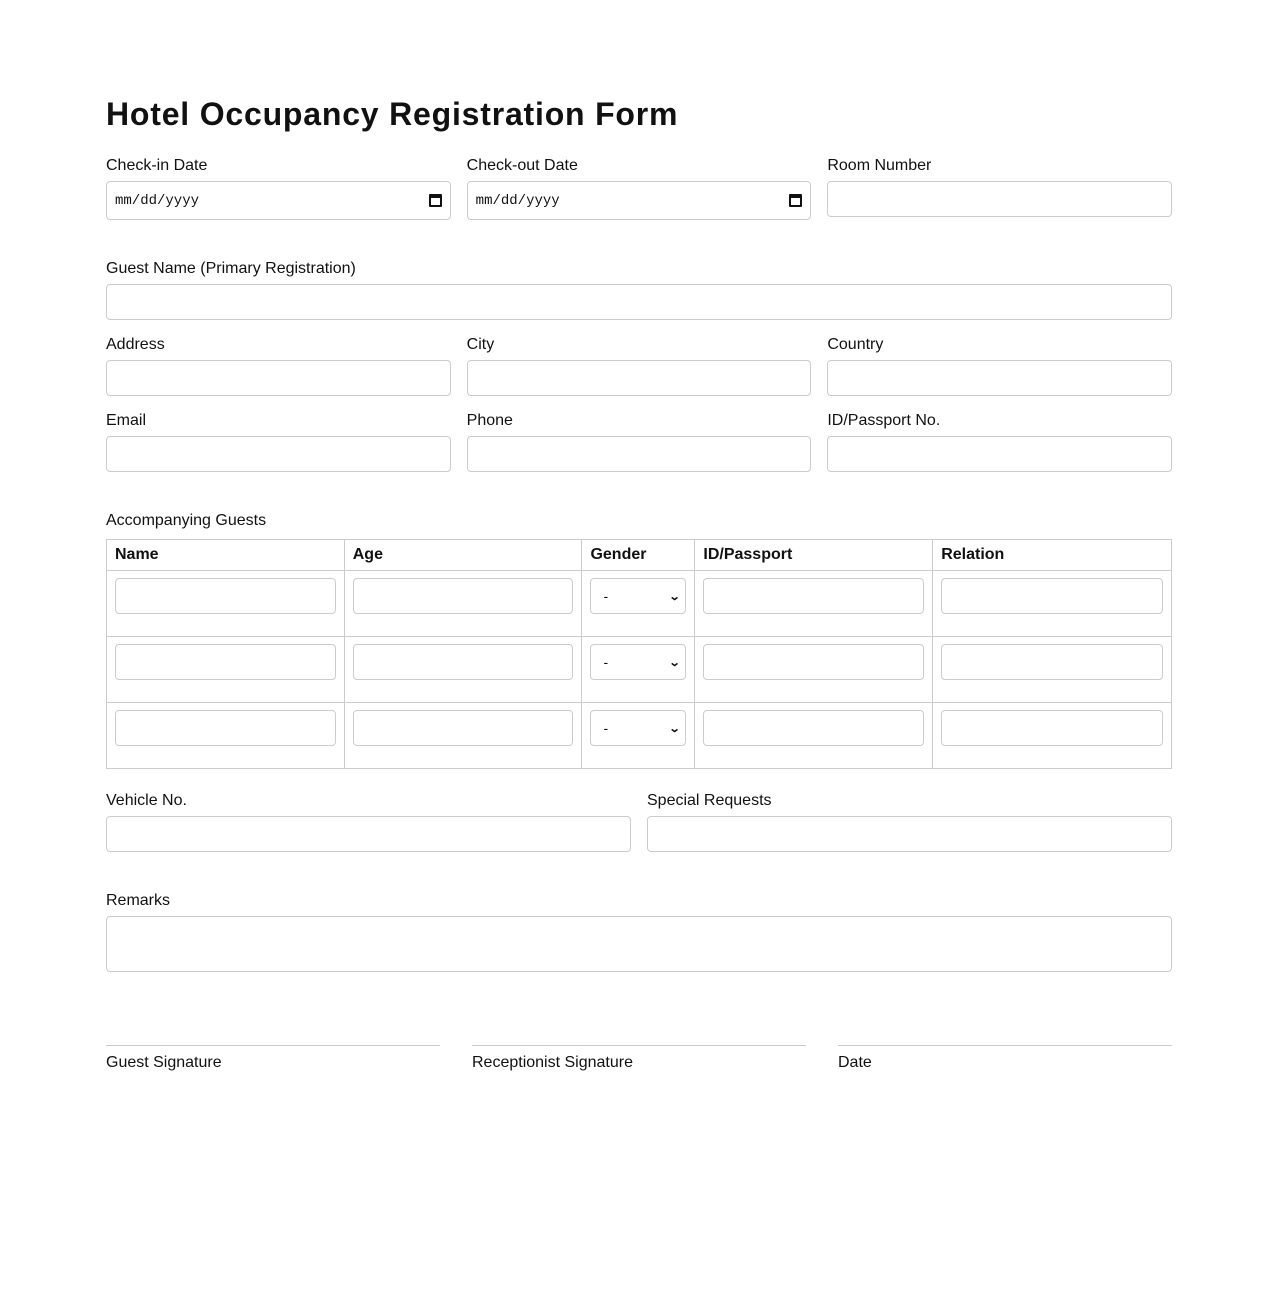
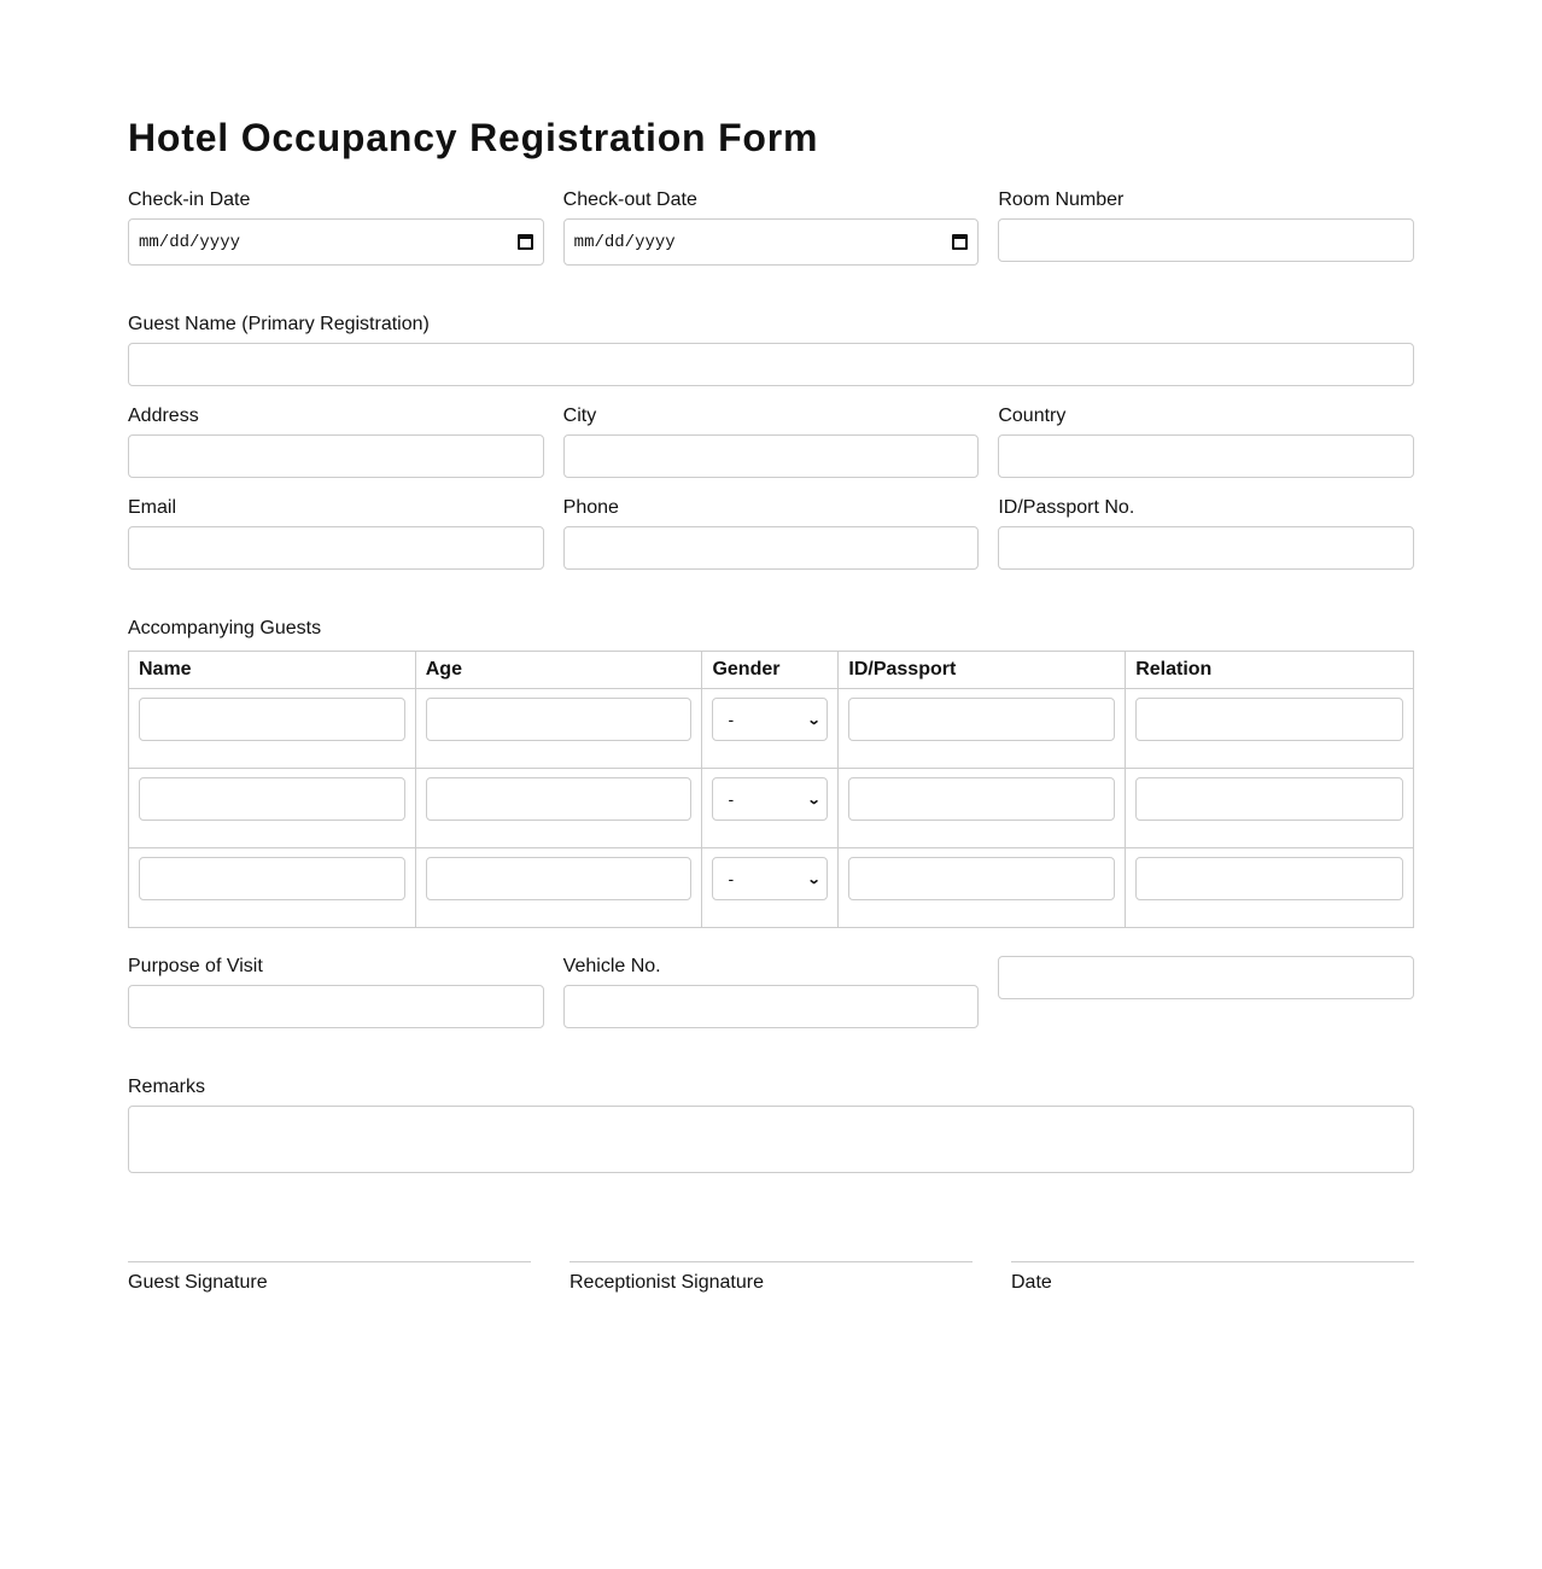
  Hotel Occupancy Registration Form
  Check-in Date
  mm/dd/yyyy
  Check-out Date
  mm/dd/yyyy
  Room Number
  Guest Name (Primary Registration)
  Address
  City
  Country
  Email
  Phone
  ID/Passport No.
  Accompanying Guests
  Name	Age	Gender	ID/Passport	Relation
  		- ⌄
  		- ⌄
  		- ⌄
+ Purpose of Visit
  Vehicle No.
- Special Requests
  Remarks
  Guest Signature
  Receptionist Signature
  Date
